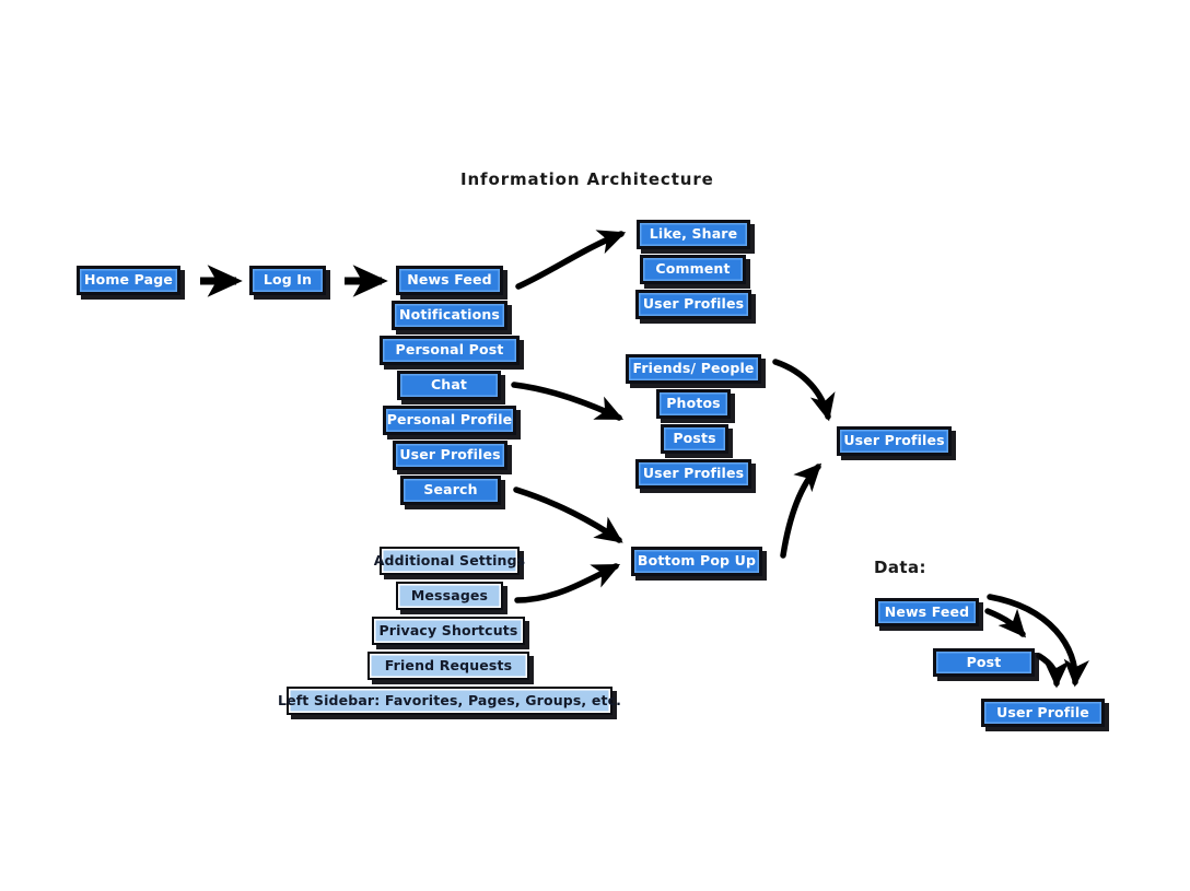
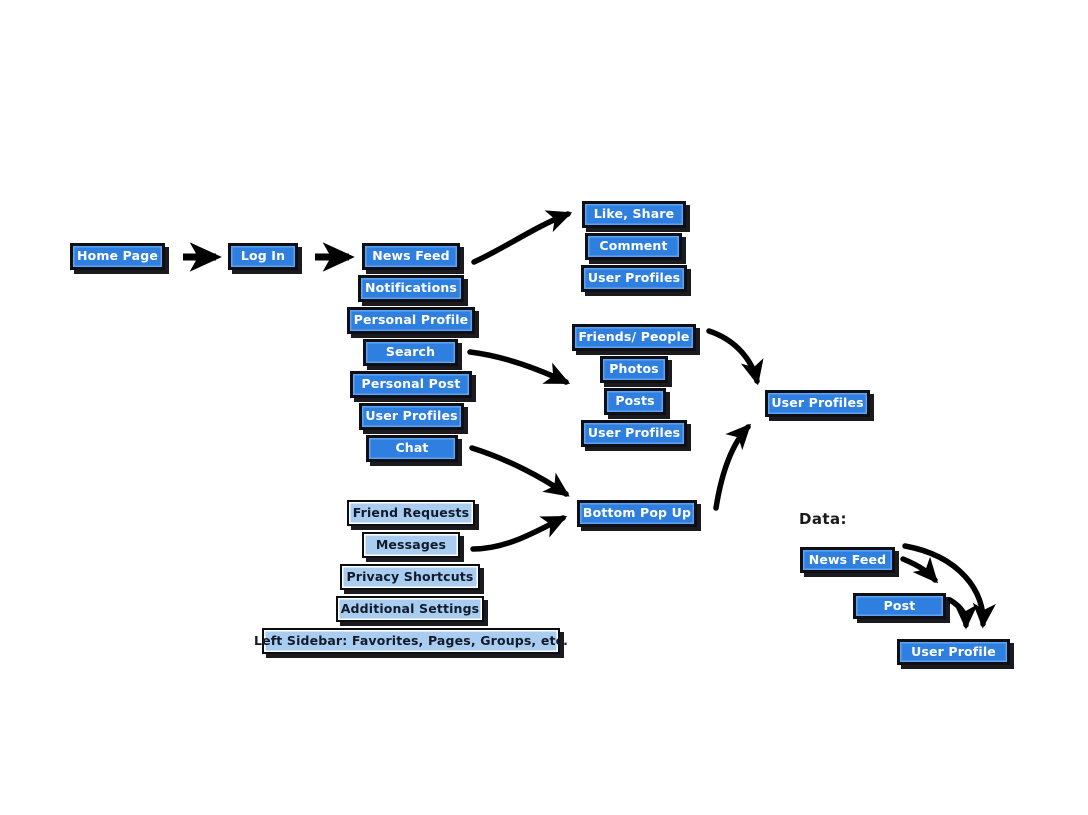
- Information Architecture
  Data:
  Home Page
  Log In
  News Feed
  Notifications
- Personal Post
+ Personal Profile
- Chat
+ Search
- Personal Profile
+ Personal Post
  User Profiles
- Search
+ Chat
  Like, Share
  Comment
  User Profiles
  Friends/ People
  Photos
  Posts
  User Profiles
- Additional Settings
+ Friend Requests
  Messages
  Privacy Shortcuts
- Friend Requests
+ Additional Settings
  Left Sidebar: Favorites, Pages, Groups, etc.
  Bottom Pop Up
  User Profiles
  News Feed
  Post
  User Profile
